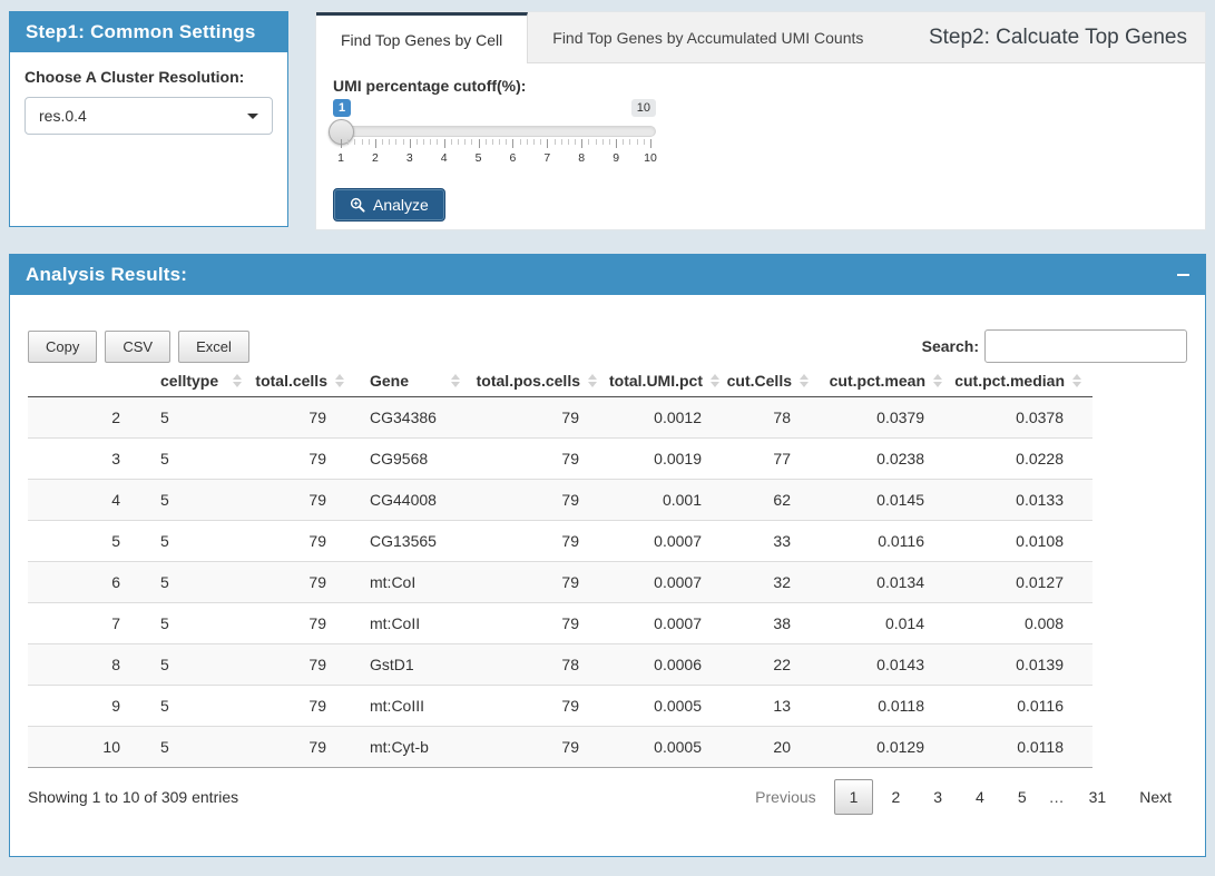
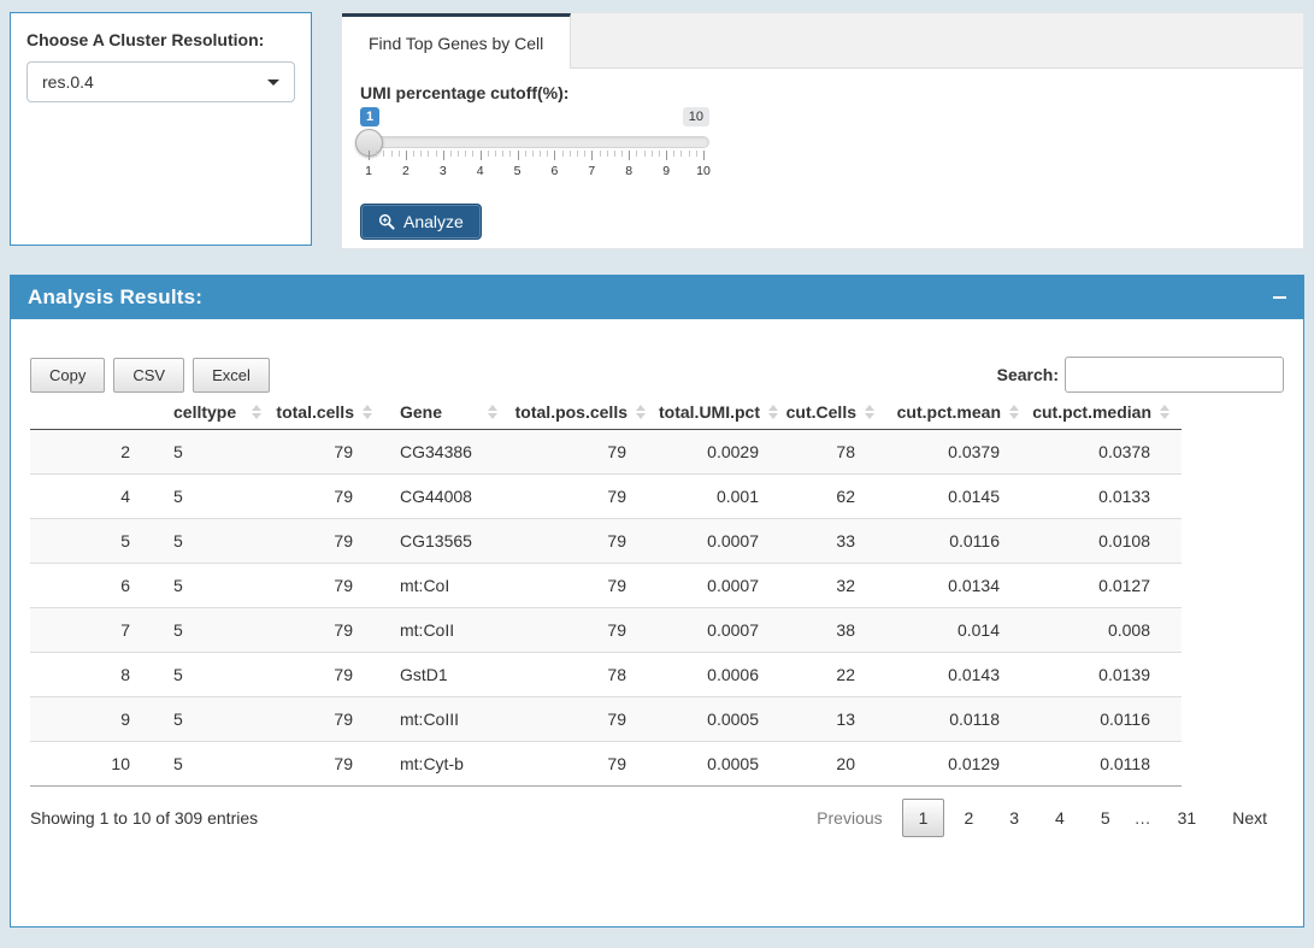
- Step1: Common Settings
  Choose A Cluster Resolution:
  res.0.4
  Find Top Genes by Cell
- Find Top Genes by Accumulated UMI Counts
- Step2: Calcuate Top Genes
  UMI percentage cutoff(%):
  1
  10
  1
  2
  3
  4
  5
  6
  7
  8
  9
  10
  Analyze
  Analysis Results:
  Copy CSV Excel
  Search:
  	celltype	total.cells	Gene	total.pos.cells	total.UMI.pct	cut.Cells	cut.pct.mean	cut.pct.median
- 2	5	79	CG34386	79	0.0012	78	0.0379	0.0378
+ 2	5	79	CG34386	79	0.0029	78	0.0379	0.0378
- 3	5	79	CG9568	79	0.0019	77	0.0238	0.0228
  4	5	79	CG44008	79	0.001	62	0.0145	0.0133
  5	5	79	CG13565	79	0.0007	33	0.0116	0.0108
  6	5	79	mt:CoI	79	0.0007	32	0.0134	0.0127
  7	5	79	mt:CoII	79	0.0007	38	0.014	0.008
  8	5	79	GstD1	78	0.0006	22	0.0143	0.0139
  9	5	79	mt:CoIII	79	0.0005	13	0.0118	0.0116
  10	5	79	mt:Cyt-b	79	0.0005	20	0.0129	0.0118
  Showing 1 to 10 of 309 entries
  Previous
  1
  2
  3
  4
  5
  …
  31
  Next
